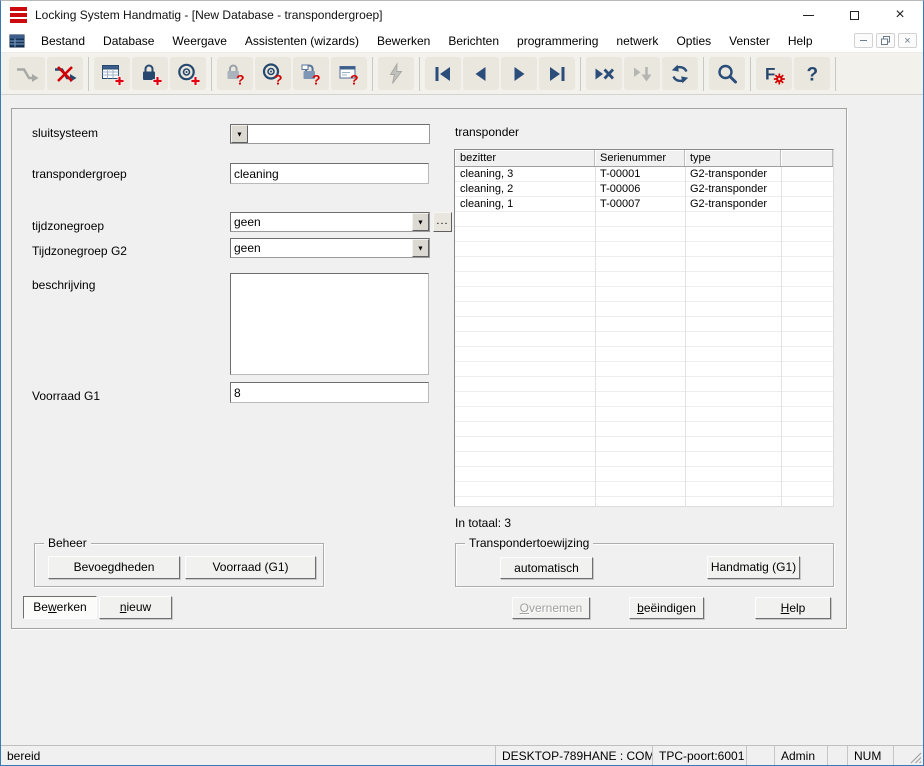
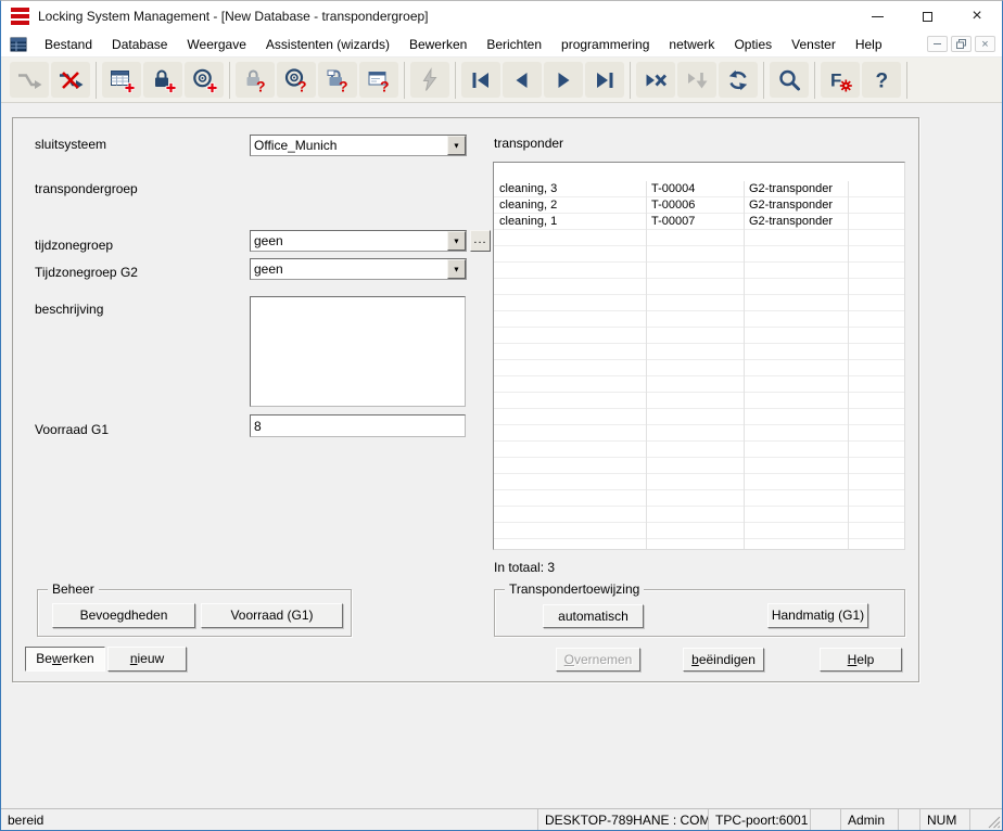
- Locking System Handmatig - [New Database - transpondergroep]
+ Locking System Management - [New Database - transpondergroep]
  ×
  Bestand
  Database
  Weergave
  Assistenten (wizards)
  Bewerken
  Berichten
  programmering
  netwerk
  Opties
  Venster
  Help
  ×
  ?
  ?
  ?
  ?
  F
  ?
  sluitsysteem
+ Office_Munich
  transpondergroep
- cleaning
  tijdzonegroep
  geen
  ...
  Tijdzonegroep G2
  geen
  beschrijving
  Voorraad G1
  8
  transponder
- bezitter
- Serienummer
- type
  cleaning, 3
- T-00001
+ T-00004
  G2-transponder
  cleaning, 2
  T-00006
  G2-transponder
  cleaning, 1
  T-00007
  G2-transponder
  In totaal: 3
  Beheer
  Bevoegdheden
  Voorraad (G1)
  Transpondertoewijzing
  automatisch
  Handmatig (G1)
  Bewerken
  nieuw
  Overnemen
  beëindigen
  Help
  bereid
  DESKTOP-789HANE : COM
  TPC-poort:6001
  Admin
  NUM
